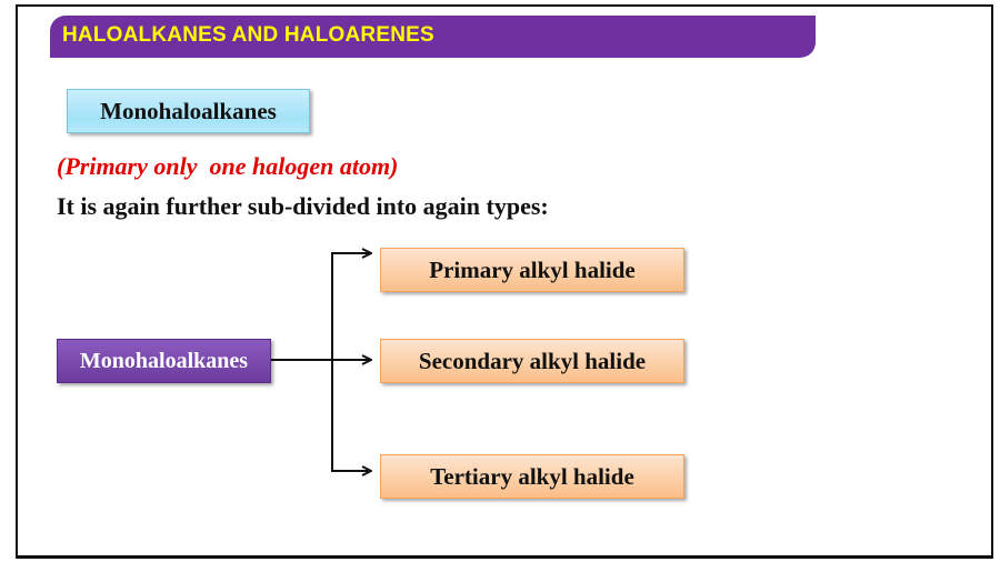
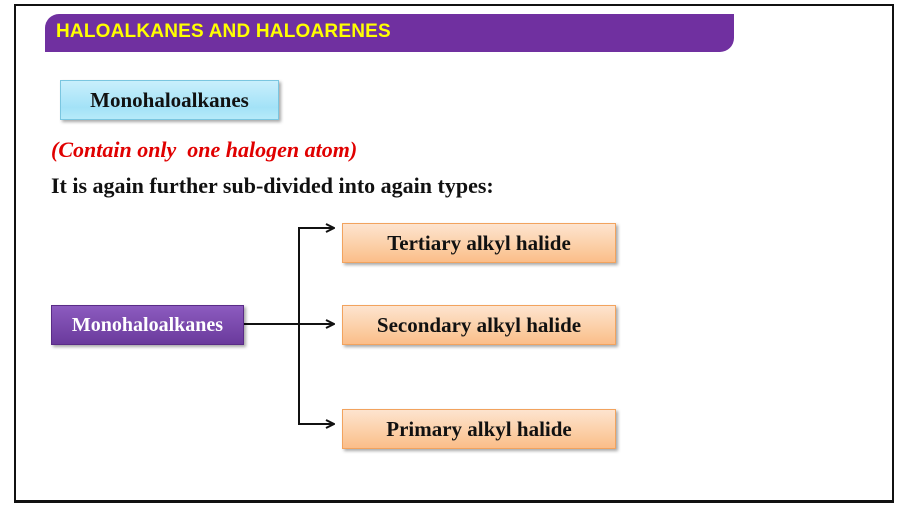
  HALOALKANES AND HALOARENES
  Monohaloalkanes
- (Primary only one halogen atom)
+ (Contain only one halogen atom)
  It is again further sub-divided into again types:
  Monohaloalkanes
- Primary alkyl halide
+ Tertiary alkyl halide
  Secondary alkyl halide
- Tertiary alkyl halide
+ Primary alkyl halide
